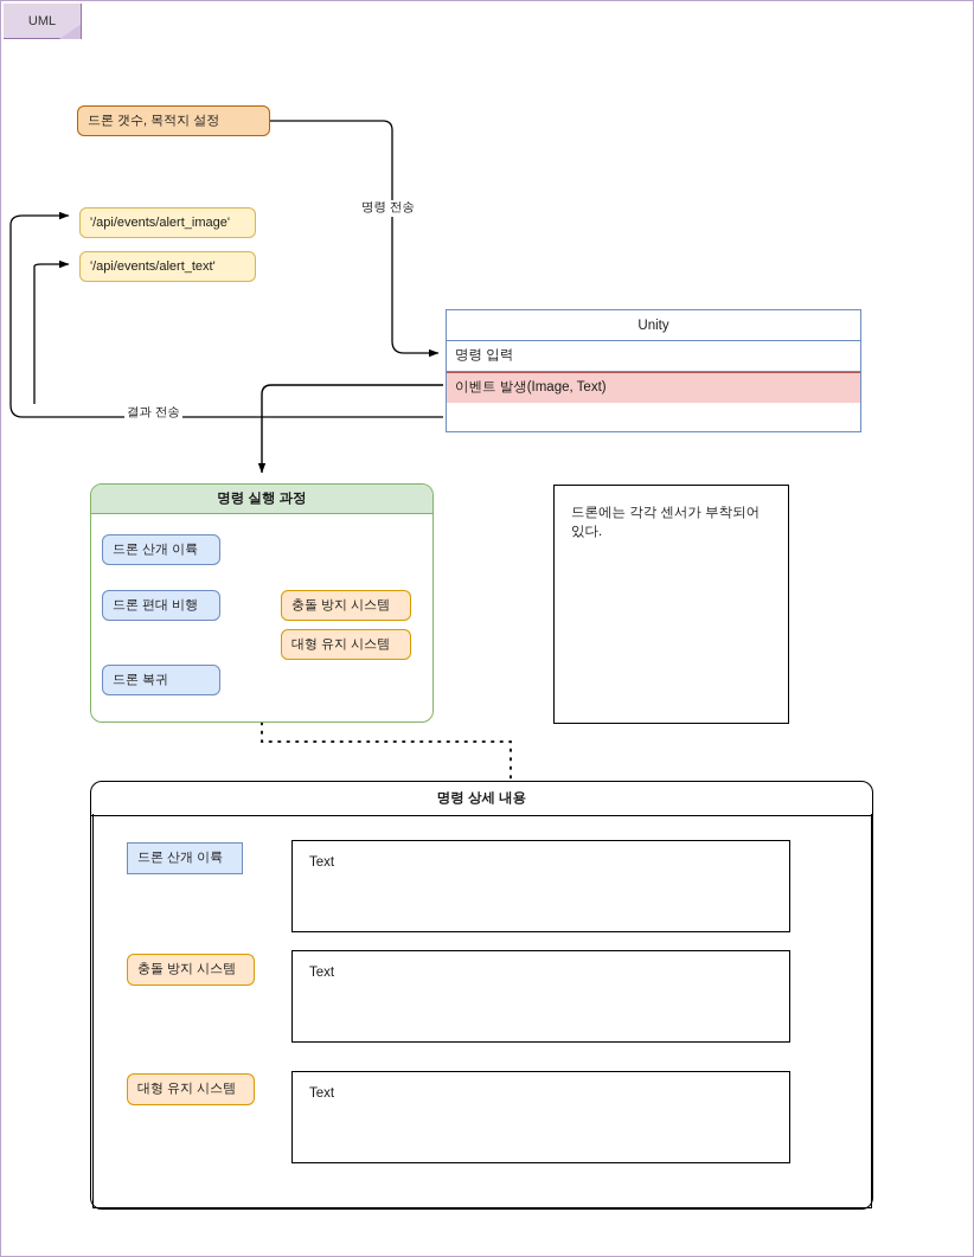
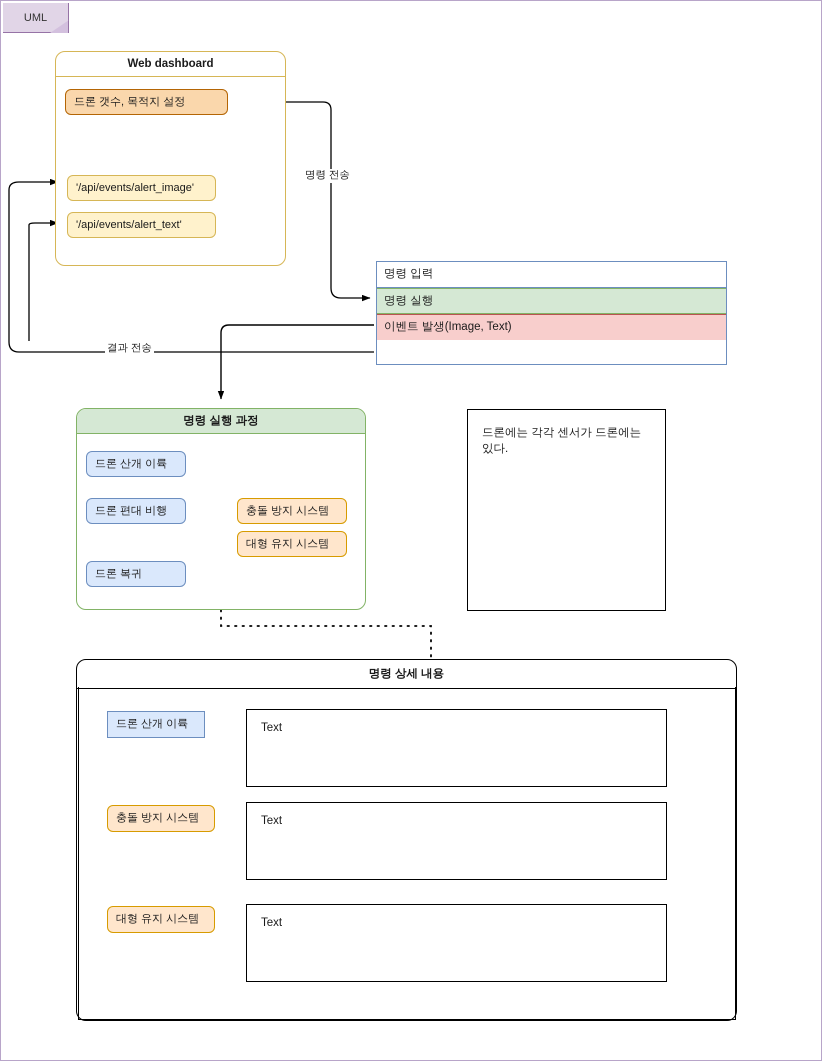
  UML
  명령 전송
  결과 전송
+ Web dashboard
  드론 갯수, 목적지 설정
  '/api/events/alert_image'
  '/api/events/alert_text'
- Unity
  명령 입력
+ 명령 실행
  이벤트 발생(Image, Text)
  명령 실행 과정
  드론 산개 이륙
  드론 편대 비행
  드론 복귀
  충돌 방지 시스템
  대형 유지 시스템
- 드론에는 각각 센서가 부착되어 있다.
+ 드론에는 각각 센서가 드론에는 있다.
  명령 상세 내용
  드론 산개 이륙
  Text
  충돌 방지 시스템
  Text
  대형 유지 시스템
  Text
